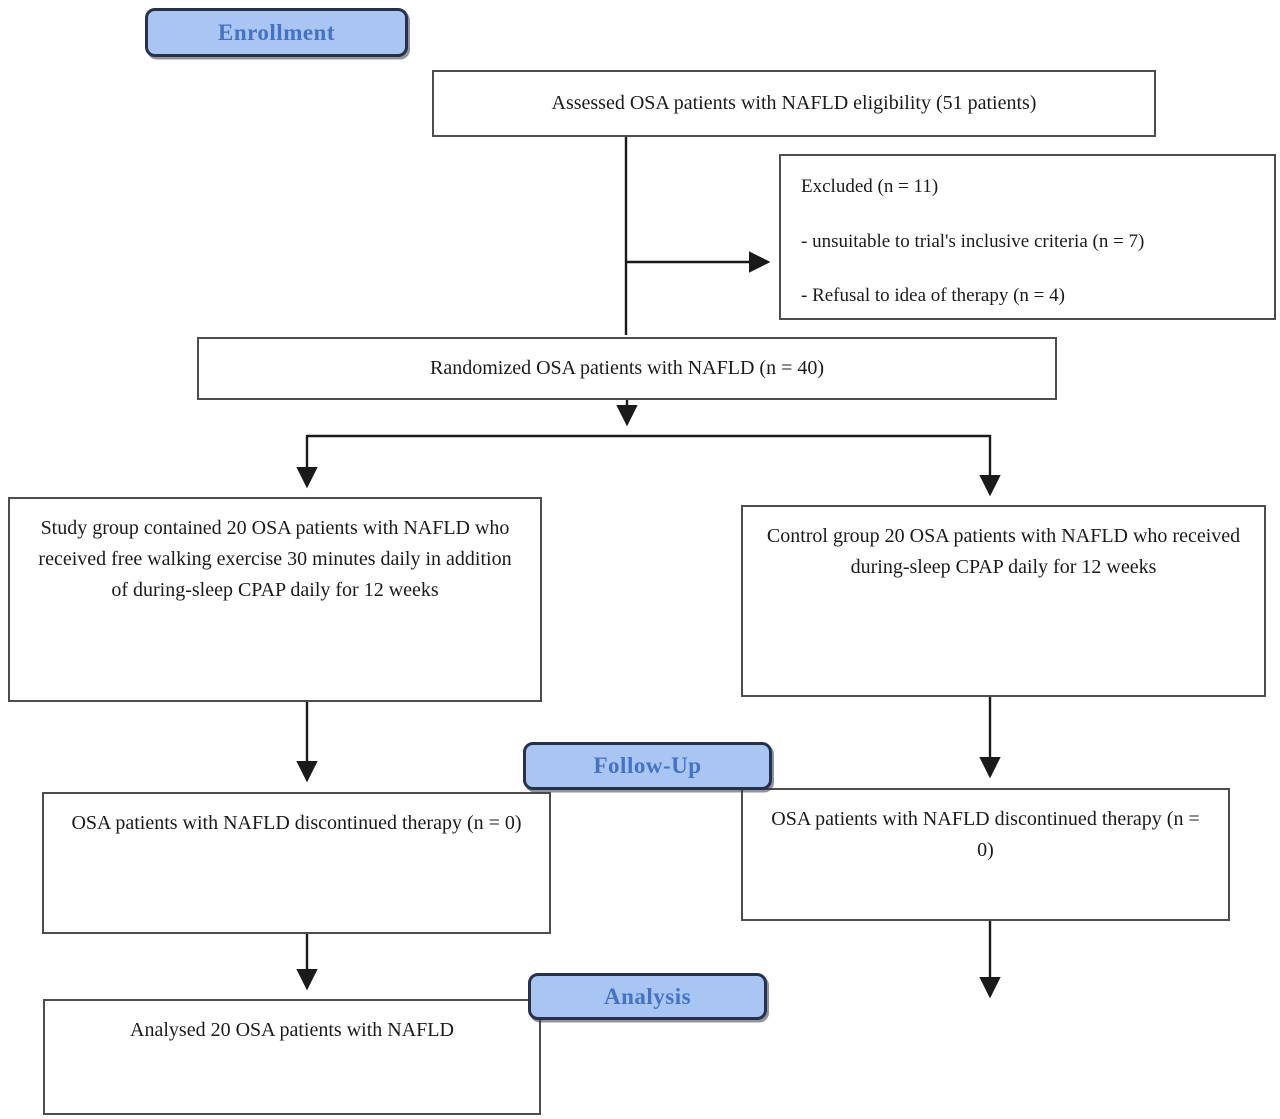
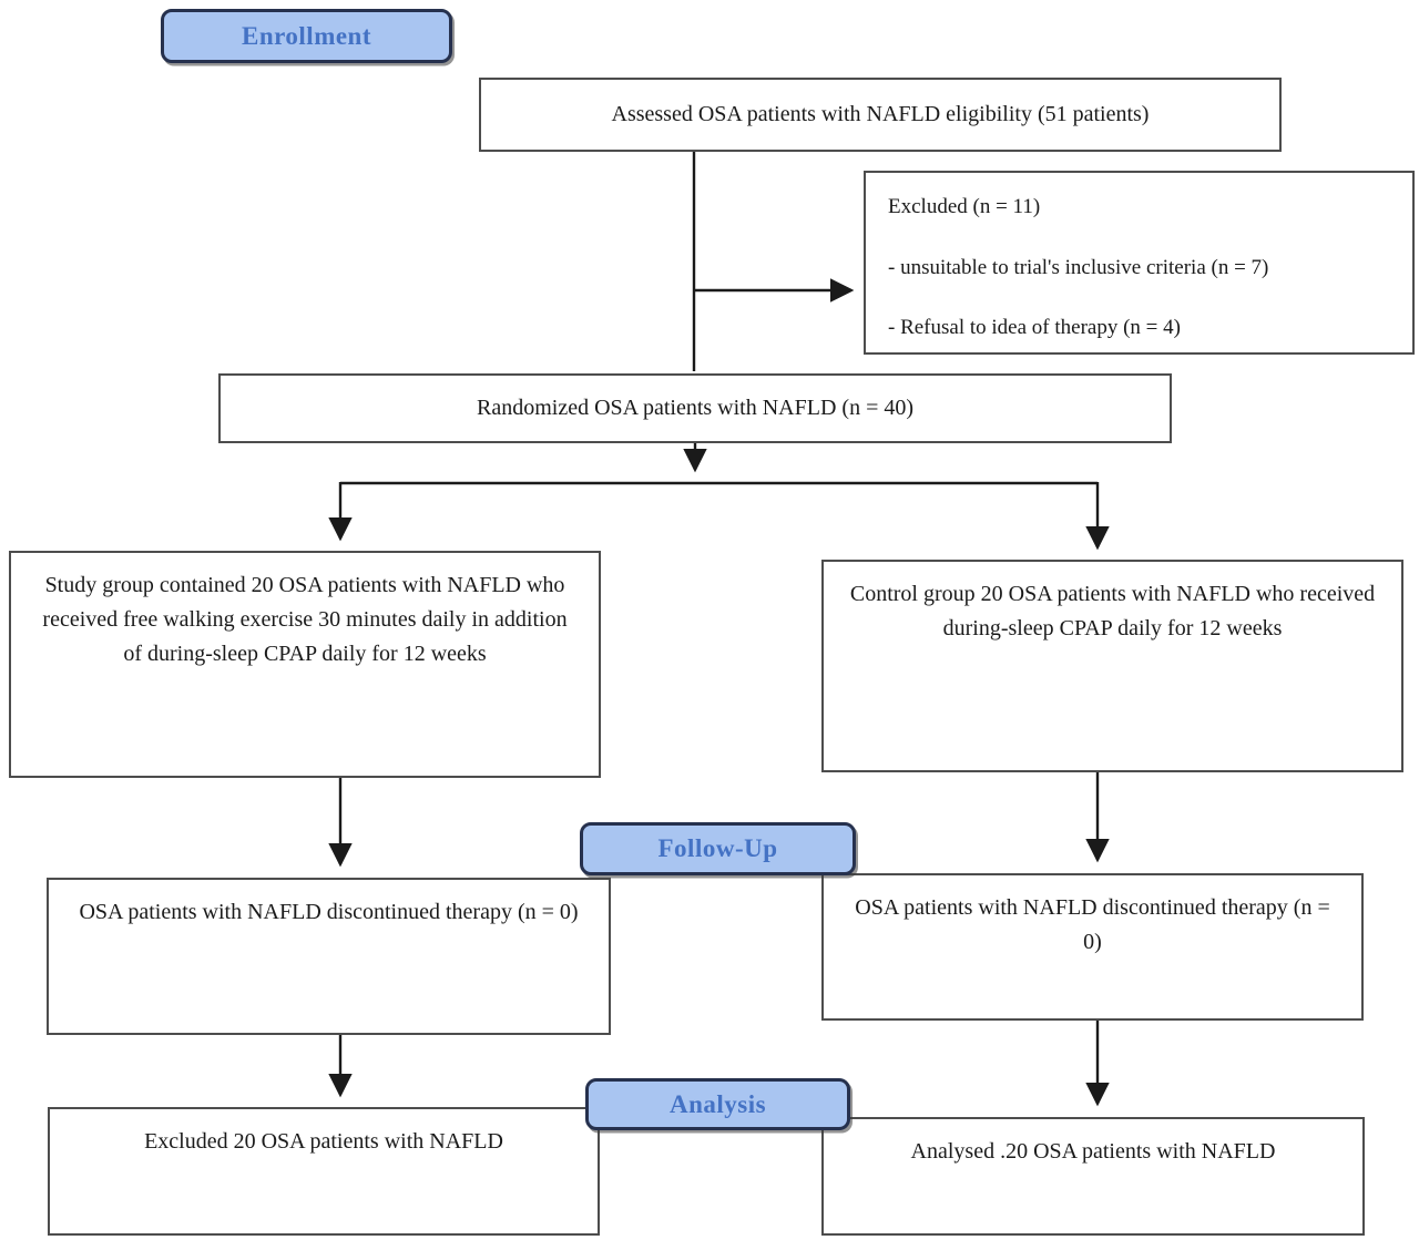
  Enrollment
  Follow-Up
  Analysis
  Assessed OSA patients with NAFLD eligibility (51 patients)
  Excluded (n = 11)
  - unsuitable to trial's inclusive criteria (n = 7)
  - Refusal to idea of therapy (n = 4)
  Randomized OSA patients with NAFLD (n = 40)
  Study group contained 20 OSA patients with NAFLD who received free walking exercise 30 minutes daily in addition of during-sleep CPAP daily for 12 weeks
  Control group 20 OSA patients with NAFLD who received during-sleep CPAP daily for 12 weeks
  OSA patients with NAFLD discontinued therapy (n = 0)
  OSA patients with NAFLD discontinued therapy (n = 0)
- Analysed 20 OSA patients with NAFLD
+ Excluded 20 OSA patients with NAFLD
+ Analysed .20 OSA patients with NAFLD
